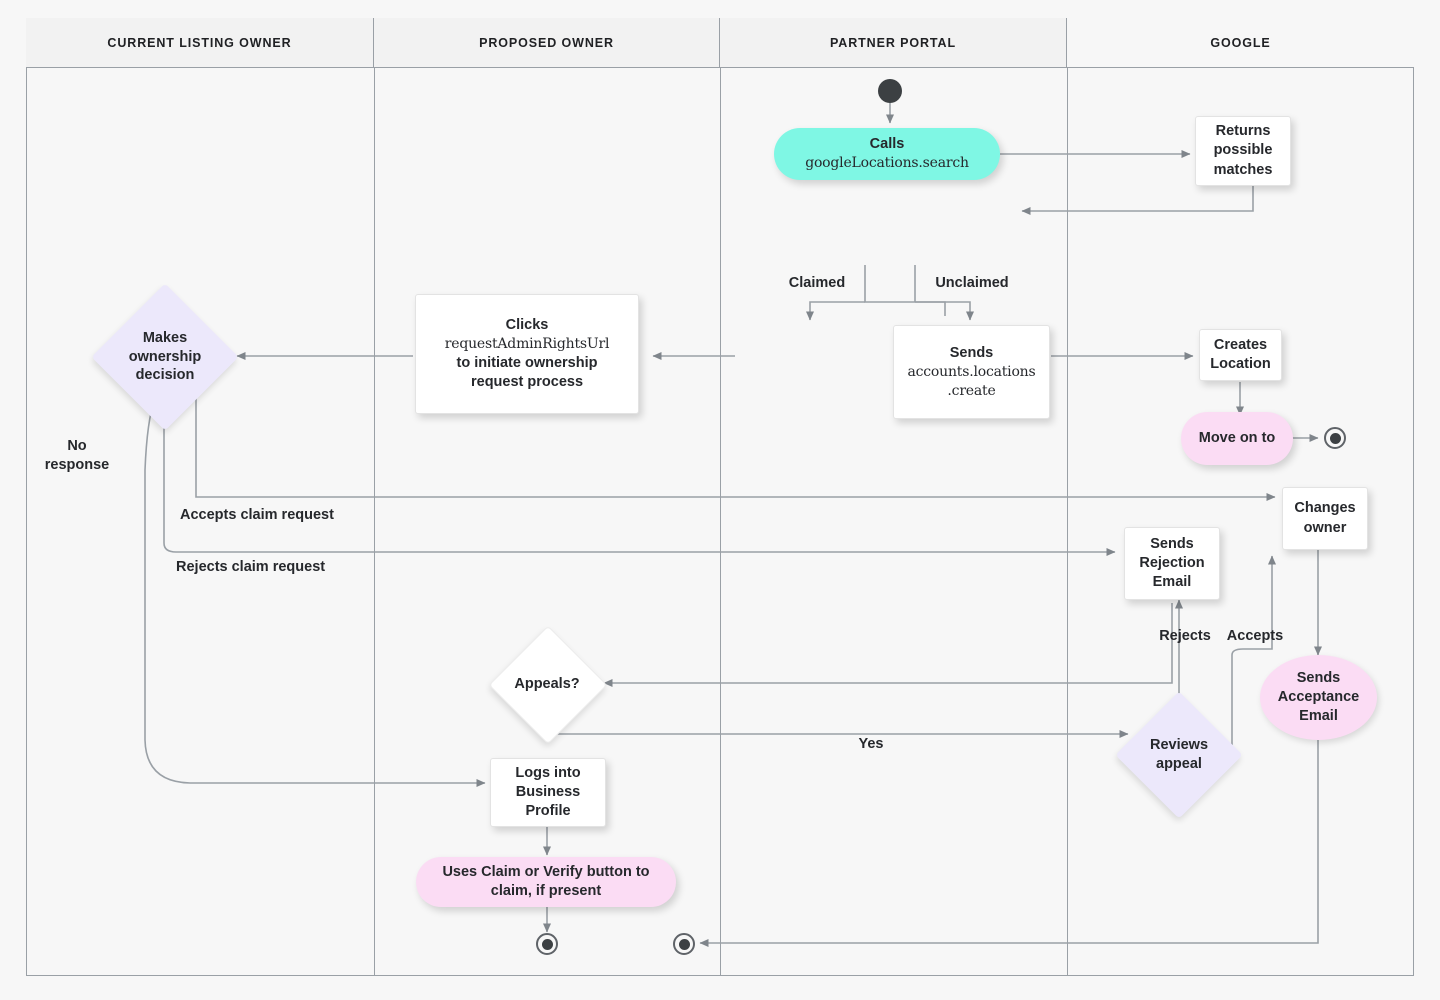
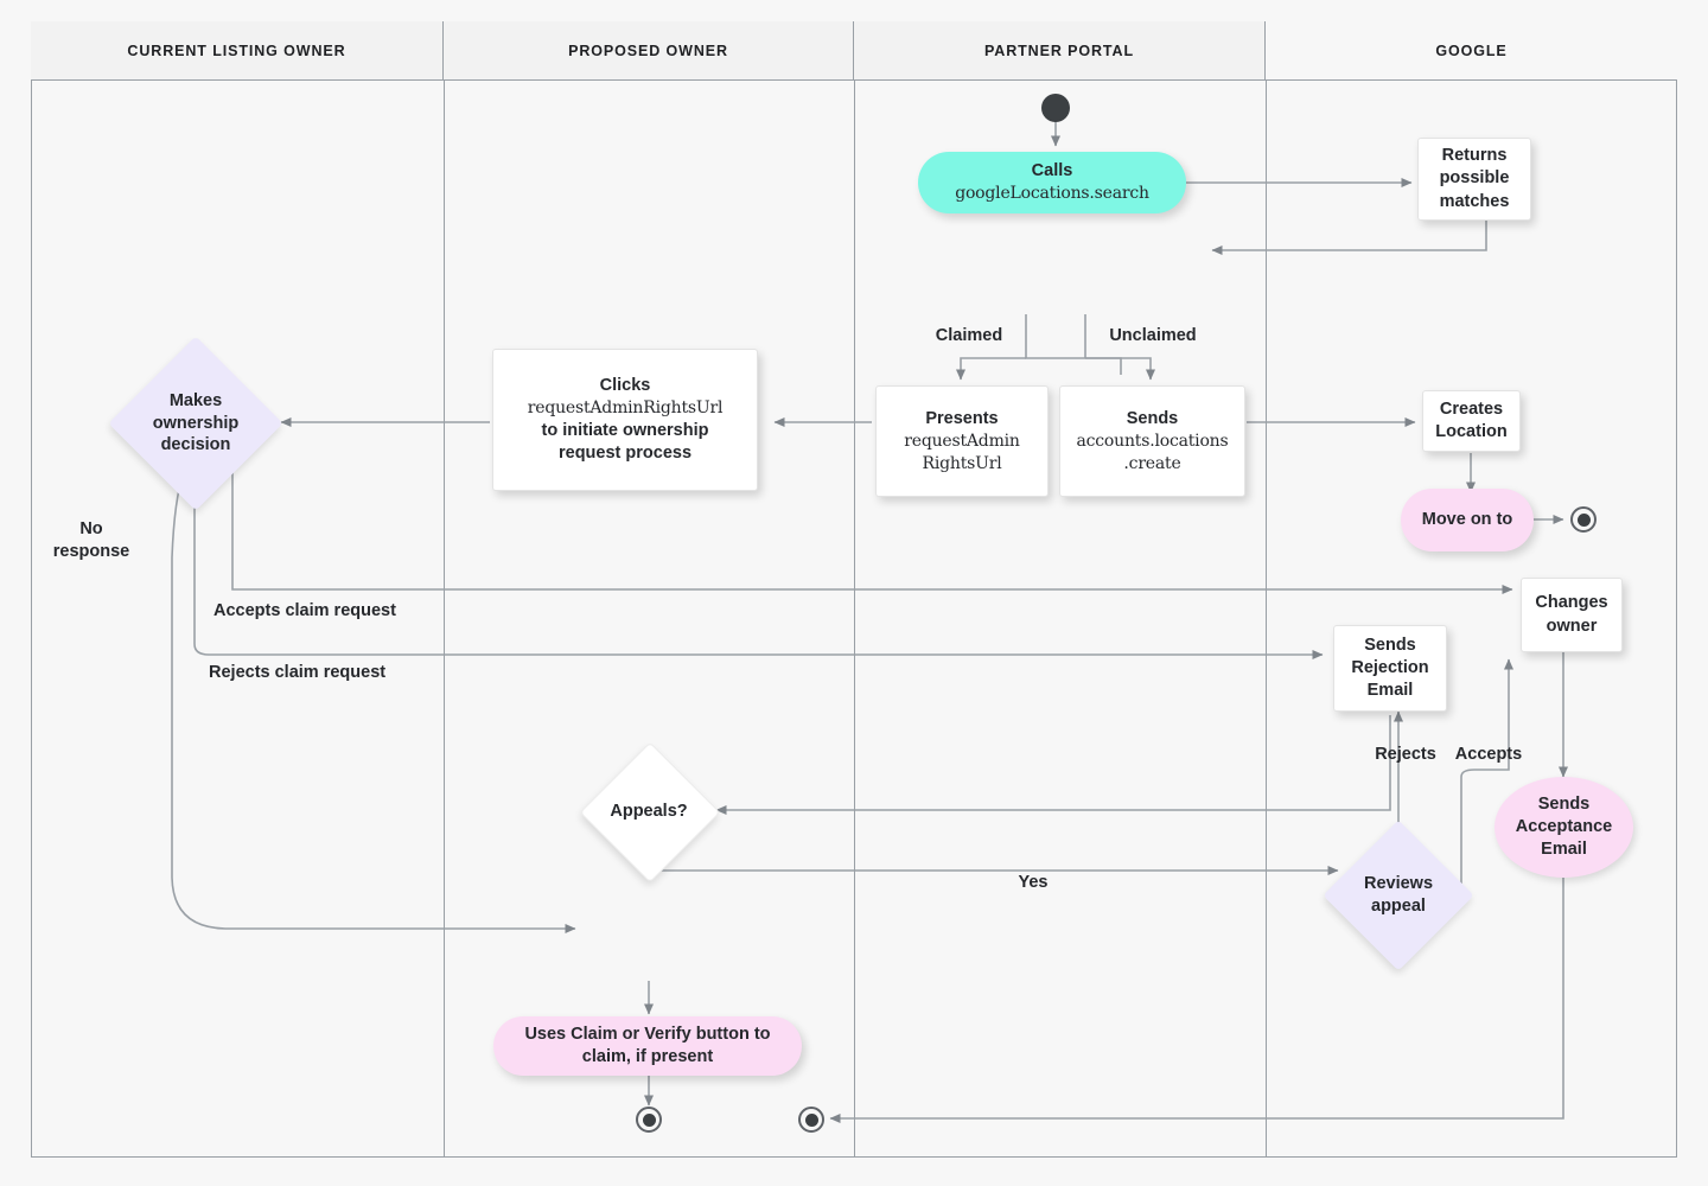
  CURRENT LISTING OWNER
  PROPOSED OWNER
  PARTNER PORTAL
  GOOGLE
  Calls
  googleLocations.search
  Returns
  possible
  matches
+ Presents
+ requestAdmin
+ RightsUrl
  Sends
  accounts.locations
  .create
  Creates
  Location
  Move on to
  Clicks
  requestAdminRightsUrl
  to initiate ownership
  request process
  Makes
  ownership
  decision
  Changes
  owner
  Sends
  Rejection
  Email
  Sends
  Acceptance
  Email
  Appeals?
  Reviews
  appeal
- Logs into
- Business
- Profile
  Uses Claim or Verify button to
  claim, if present
  Claimed
  Unclaimed
  No
  response
  Accepts claim request
  Rejects claim request
  Rejects
  Accepts
  Yes
